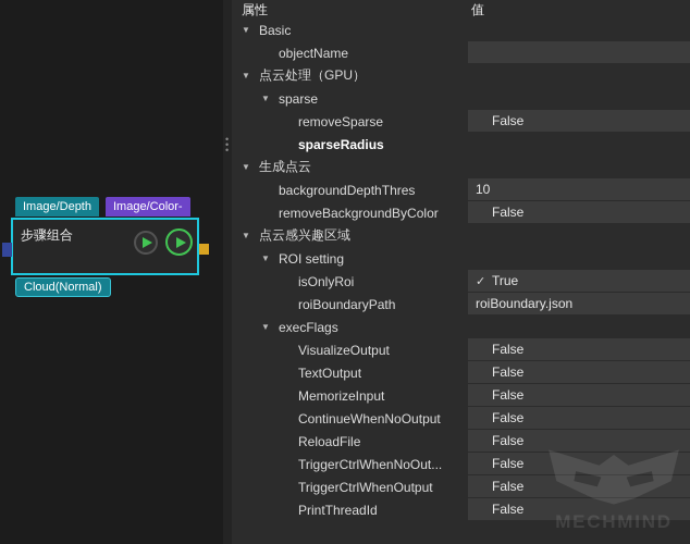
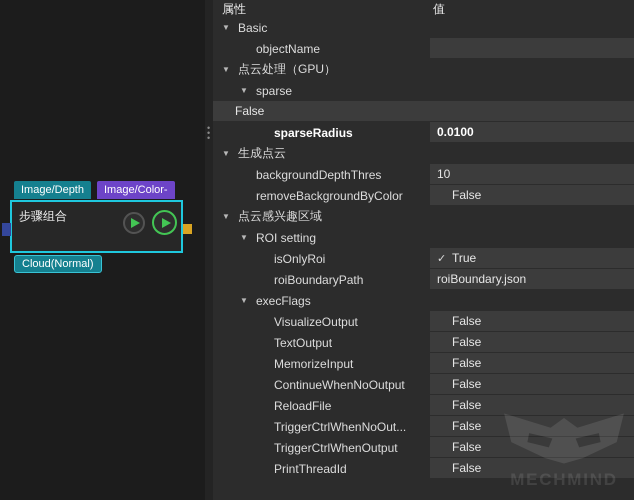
  Image/Depth
  Image/Color-
  步骤组合
  Cloud(Normal)
  •
  •
  •
  属性
  值
  ▼
  Basic
  objectName
  ▼
  点云处理（GPU）
  ▼
  sparse
- removeSparse
  False
  sparseRadius
+ 0.0100
  ▼
  生成点云
  backgroundDepthThres
  10
  removeBackgroundByColor
  False
  ▼
  点云感兴趣区域
  ▼
  ROI setting
  isOnlyRoi
  ✓
  True
  roiBoundaryPath
  roiBoundary.json
  ▼
  execFlags
  VisualizeOutput
  False
  TextOutput
  False
  MemorizeInput
  False
  ContinueWhenNoOutput
  False
  ReloadFile
  False
  TriggerCtrlWhenNoOut...
  False
  TriggerCtrlWhenOutput
  False
  PrintThreadId
  False
  MECHMIND
